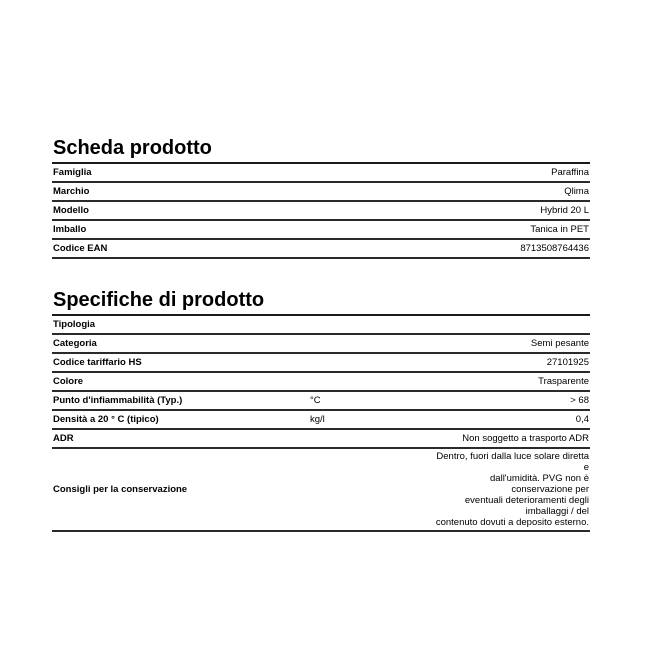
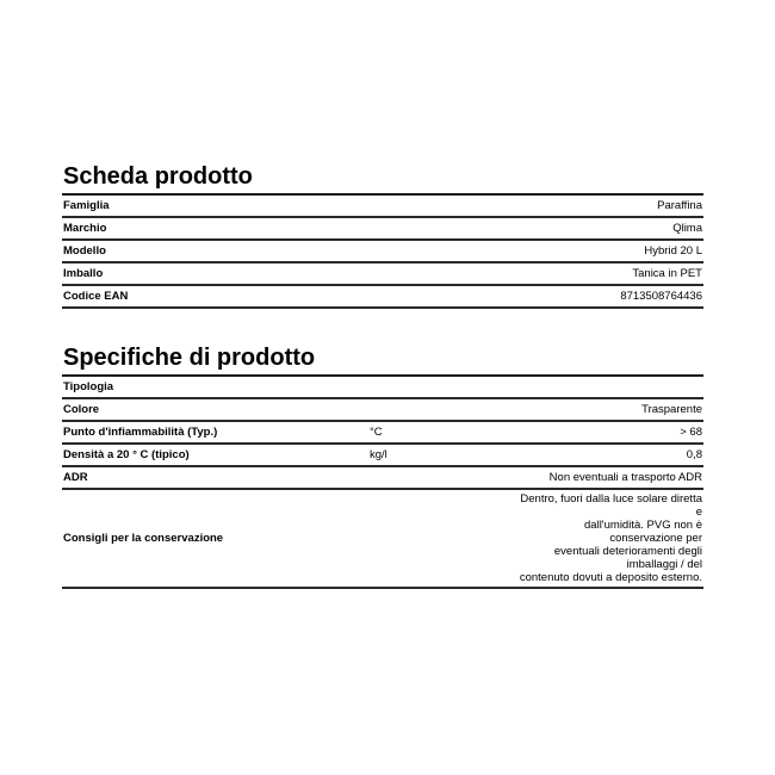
  Scheda prodotto
  Famiglia	Paraffina
  Marchio	Qlima
  Modello	Hybrid 20 L
  Imballo	Tanica in PET
  Codice EAN	8713508764436
  Specifiche di prodotto
  Tipologia
- Categoria		Semi pesante
- Codice tariffario HS		27101925
  Colore		Trasparente
  Punto d'infiammabilità (Typ.)	°C	> 68
- Densità a 20 ° C (tipico)	kg/l	0,4
+ Densità a 20 ° C (tipico)	kg/l	0,8
- ADR		Non soggetto a trasporto ADR
+ ADR		Non eventuali a trasporto ADR
  Consigli per la conservazione		Dentro, fuori dalla luce solare diretta e dall'umidità. PVG non è conservazione per eventuali deterioramenti degli imballaggi / del contenuto dovuti a deposito esterno.
